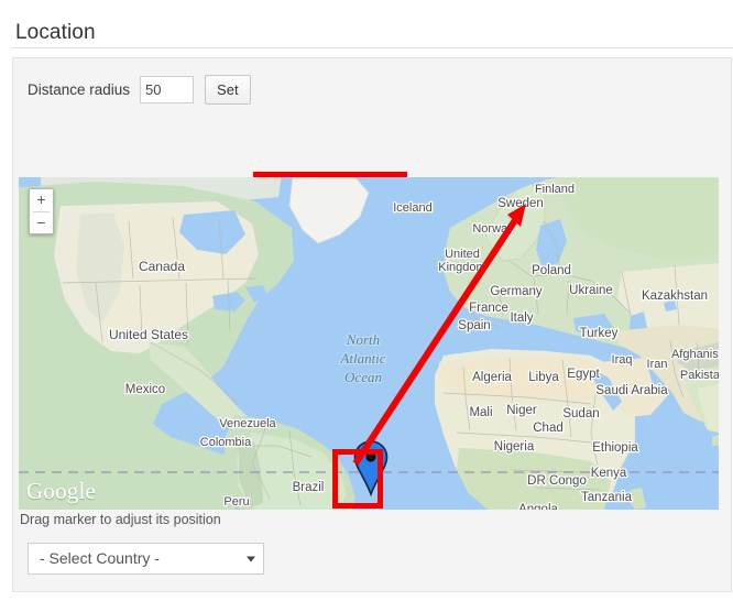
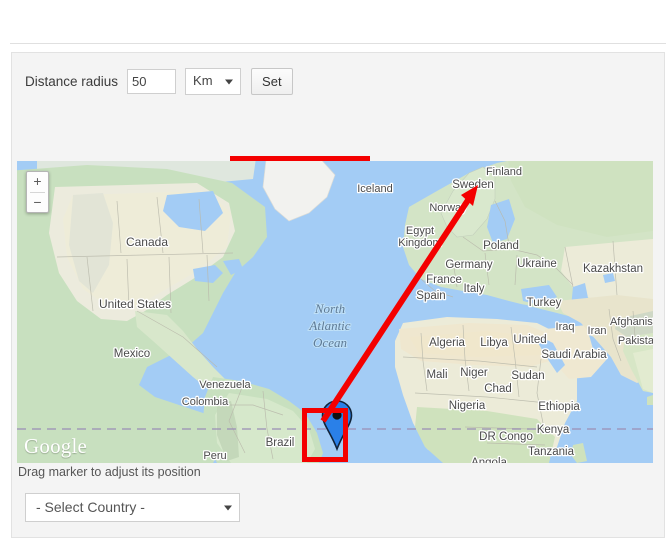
- Location
  Distance radius
  50
+ Km
  Set
  North
  Atlantic
  Ocean
  Canada
  United States
  Mexico
  Venezuela
  Colombia
  Brazil
  Peru
  Iceland
  Finland
  Sweden
  Norwa
- United
+ Egypt
  Kingdo
  Poland
  Germany
  Ukraine
  France
  Italy
  Spain
  Turkey
  Kazakhstan
  Algeria
  Libya
- Egypt
+ United
  Iraq
  Iran
  Afghanis
  Pakista
  Saudi Arabia
  Mali
  Niger
  Sudan
  Chad
  Nigeria
  Ethiopia
  Kenya
  DR Congo
  Tanzania
  +
  −
  Google
  Drag marker to adjust its position
  - Select Country -
